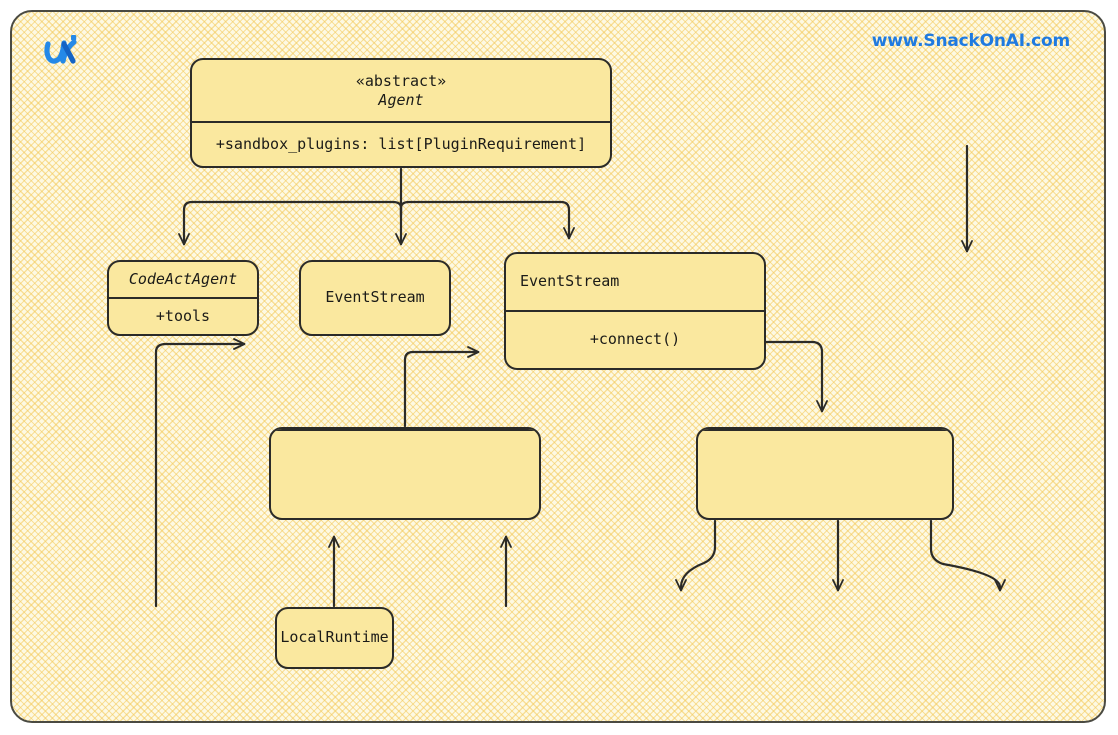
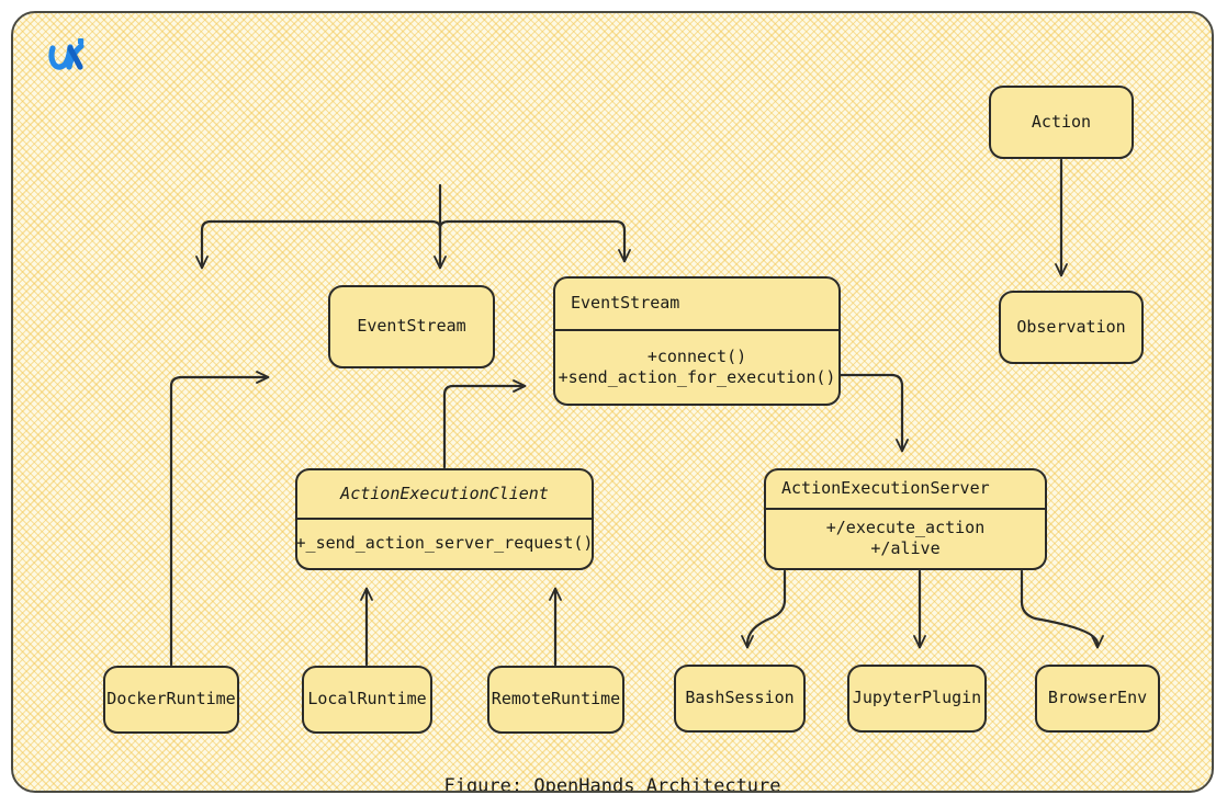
- www.SnackOnAI.com
- «abstract»
- Agent
- +sandbox_plugins: list[PluginRequirement]
- CodeActAgent
- +tools
  EventStream
  EventStream
  +connect()
+ +send_action_for_execution()
+ Action
+ Observation
+ ActionExecutionClient
+ +_send_action_server_request()
+ ActionExecutionServer
+ +/execute_action
+ +/alive
+ DockerRuntime
  LocalRuntime
+ RemoteRuntime
+ BashSession
+ JupyterPlugin
+ BrowserEnv
+ Figure: OpenHands Architecture
